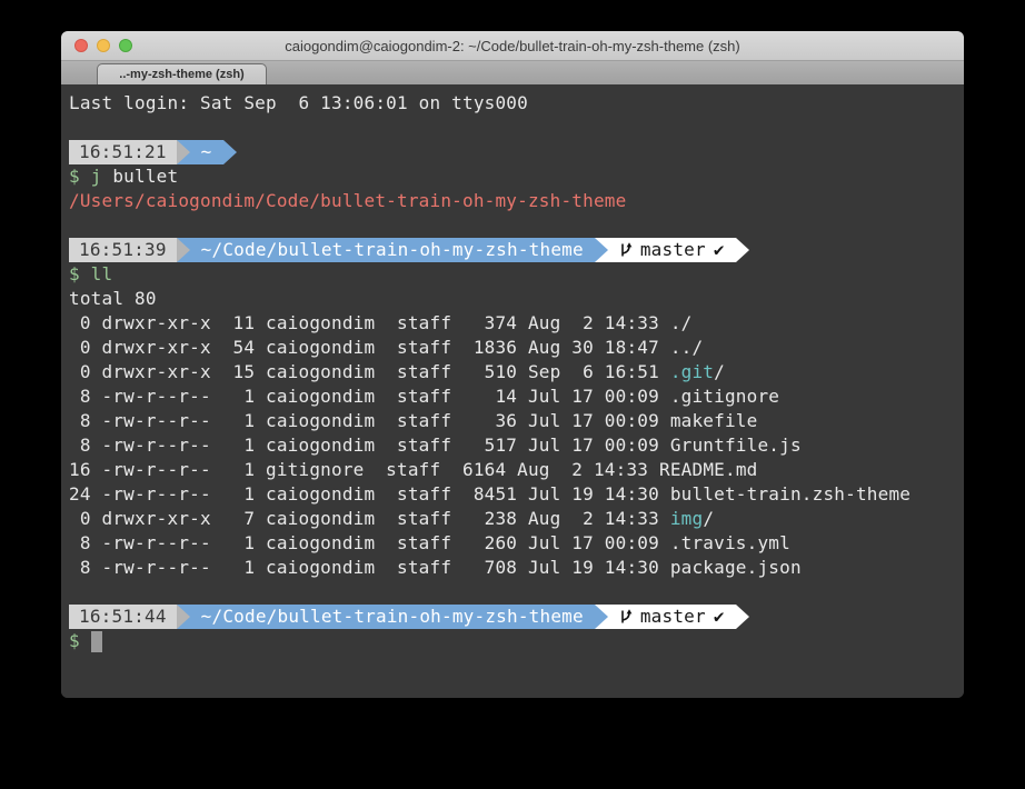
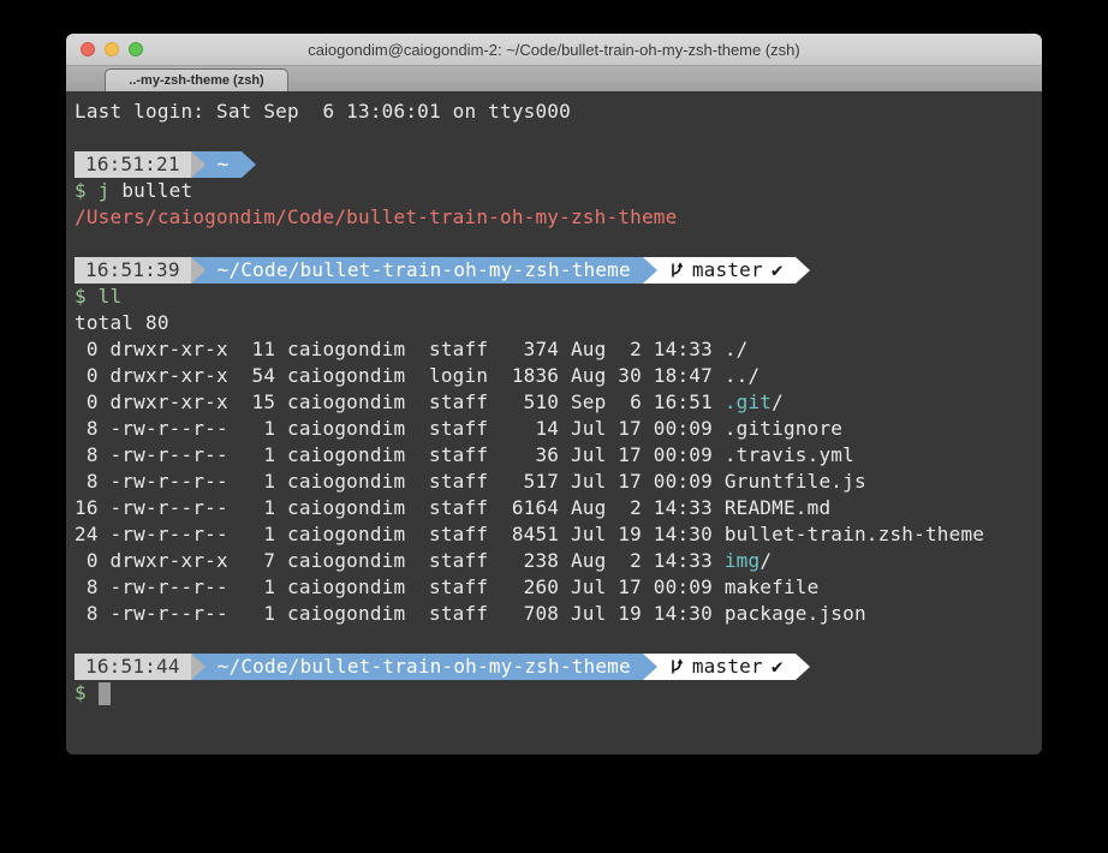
  caiogondim@caiogondim-2: ~/Code/bullet-train-oh-my-zsh-theme (zsh)
  ..-my-zsh-theme (zsh)
  Last login: Sat Sep 6 13:06:01 on ttys000
  16:51:21
  ~
  $ j bullet
  /Users/caiogondim/Code/bullet-train-oh-my-zsh-theme
  16:51:39
  ~/Code/bullet-train-oh-my-zsh-theme
  master
  ✔
  $ ll
  total 80
  0 drwxr-xr-x 11 caiogondim staff 374 Aug 2 14:33 ./
- 0 drwxr-xr-x 54 caiogondim staff 1836 Aug 30 18:47 ../
+ 0 drwxr-xr-x 54 caiogondim login 1836 Aug 30 18:47 ../
  0 drwxr-xr-x 15 caiogondim staff 510 Sep 6 16:51 .git/
  8 -rw-r--r-- 1 caiogondim staff 14 Jul 17 00:09 .gitignore
- 8 -rw-r--r-- 1 caiogondim staff 36 Jul 17 00:09 makefile
+ 8 -rw-r--r-- 1 caiogondim staff 36 Jul 17 00:09 .travis.yml
  8 -rw-r--r-- 1 caiogondim staff 517 Jul 17 00:09 Gruntfile.js
- 16 -rw-r--r-- 1 gitignore staff 6164 Aug 2 14:33 README.md
+ 16 -rw-r--r-- 1 caiogondim staff 6164 Aug 2 14:33 README.md
  24 -rw-r--r-- 1 caiogondim staff 8451 Jul 19 14:30 bullet-train.zsh-theme
  0 drwxr-xr-x 7 caiogondim staff 238 Aug 2 14:33 img/
- 8 -rw-r--r-- 1 caiogondim staff 260 Jul 17 00:09 .travis.yml
+ 8 -rw-r--r-- 1 caiogondim staff 260 Jul 17 00:09 makefile
  8 -rw-r--r-- 1 caiogondim staff 708 Jul 19 14:30 package.json
  16:51:44
  ~/Code/bullet-train-oh-my-zsh-theme
  master
  ✔
  $
